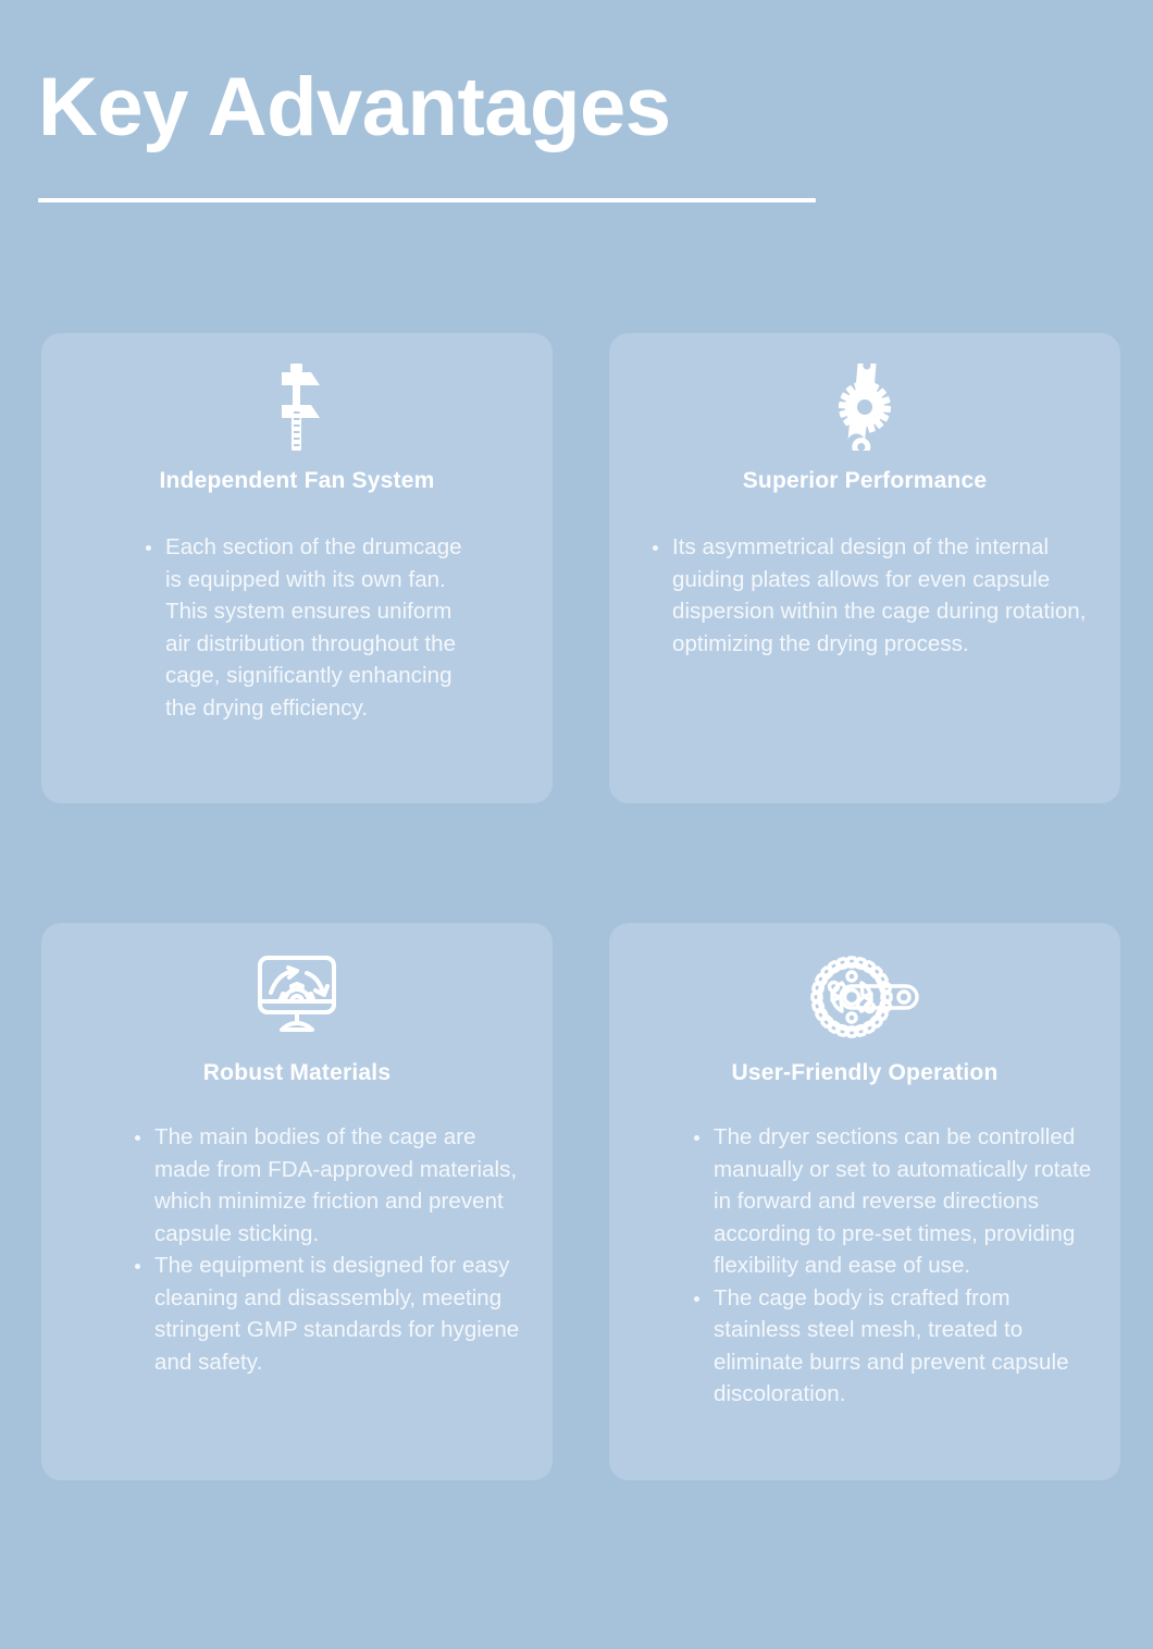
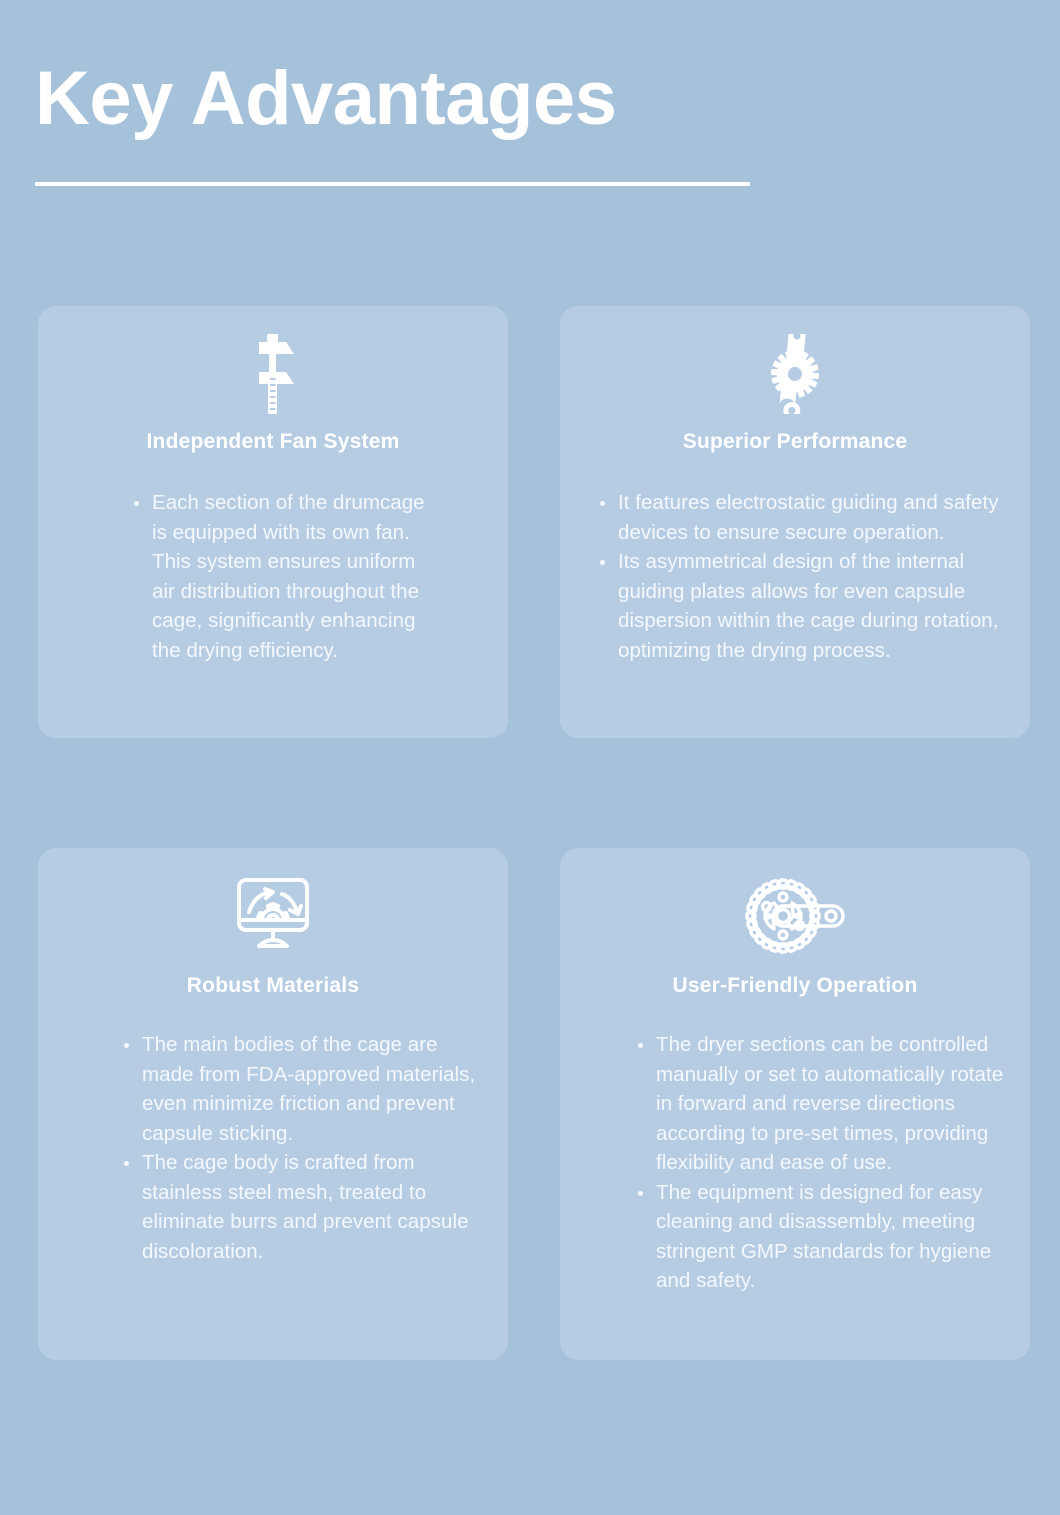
  Key Advantages
  Independent Fan System
  Each section of the drumcage is equipped with its own fan. This system ensures uniform air distribution throughout the cage, significantly enhancing the drying efficiency.
  Superior Performance
+ It features electrostatic guiding and safety devices to ensure secure operation.
  Its asymmetrical design of the internal guiding plates allows for even capsule dispersion within the cage during rotation, optimizing the drying process.
  Robust Materials
- The main bodies of the cage are made from FDA-approved materials, which minimize friction and prevent capsule sticking.
+ The main bodies of the cage are made from FDA-approved materials, even minimize friction and prevent capsule sticking.
- The equipment is designed for easy cleaning and disassembly, meeting stringent GMP standards for hygiene and safety.
+ The cage body is crafted from stainless steel mesh, treated to eliminate burrs and prevent capsule discoloration.
  User-Friendly Operation
  The dryer sections can be controlled manually or set to automatically rotate in forward and reverse directions according to pre-set times, providing flexibility and ease of use.
- The cage body is crafted from stainless steel mesh, treated to eliminate burrs and prevent capsule discoloration.
+ The equipment is designed for easy cleaning and disassembly, meeting stringent GMP standards for hygiene and safety.
